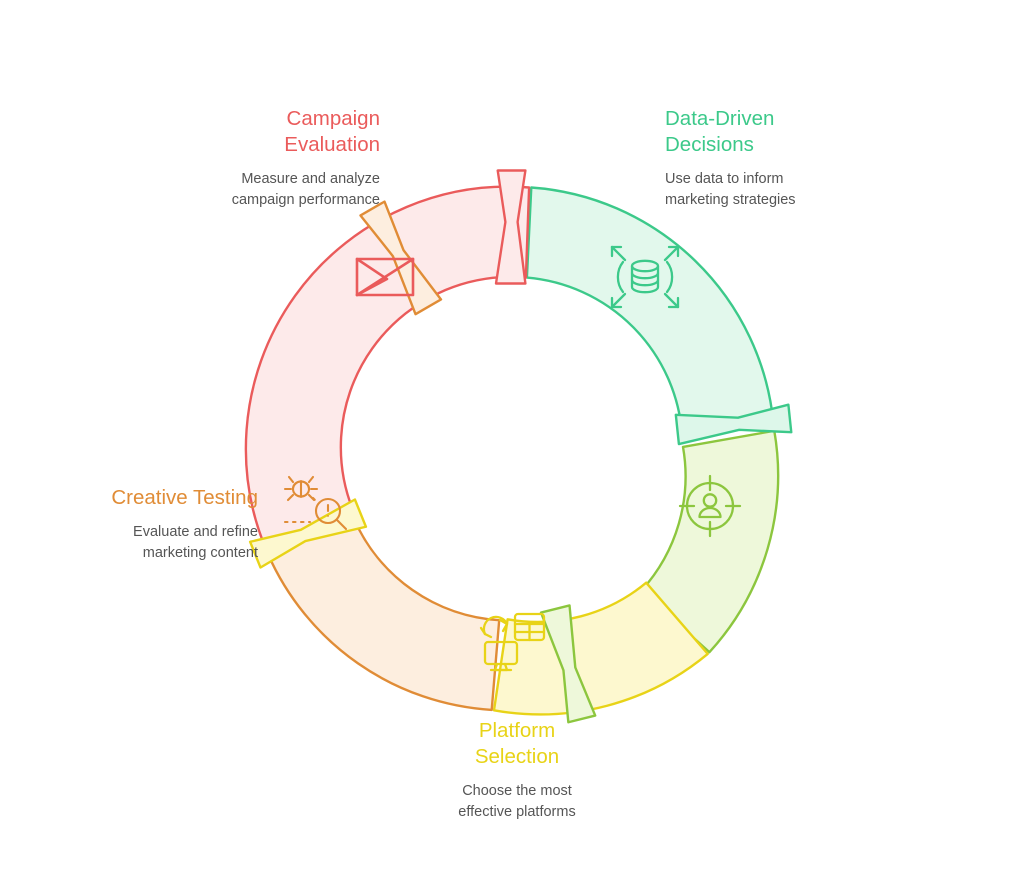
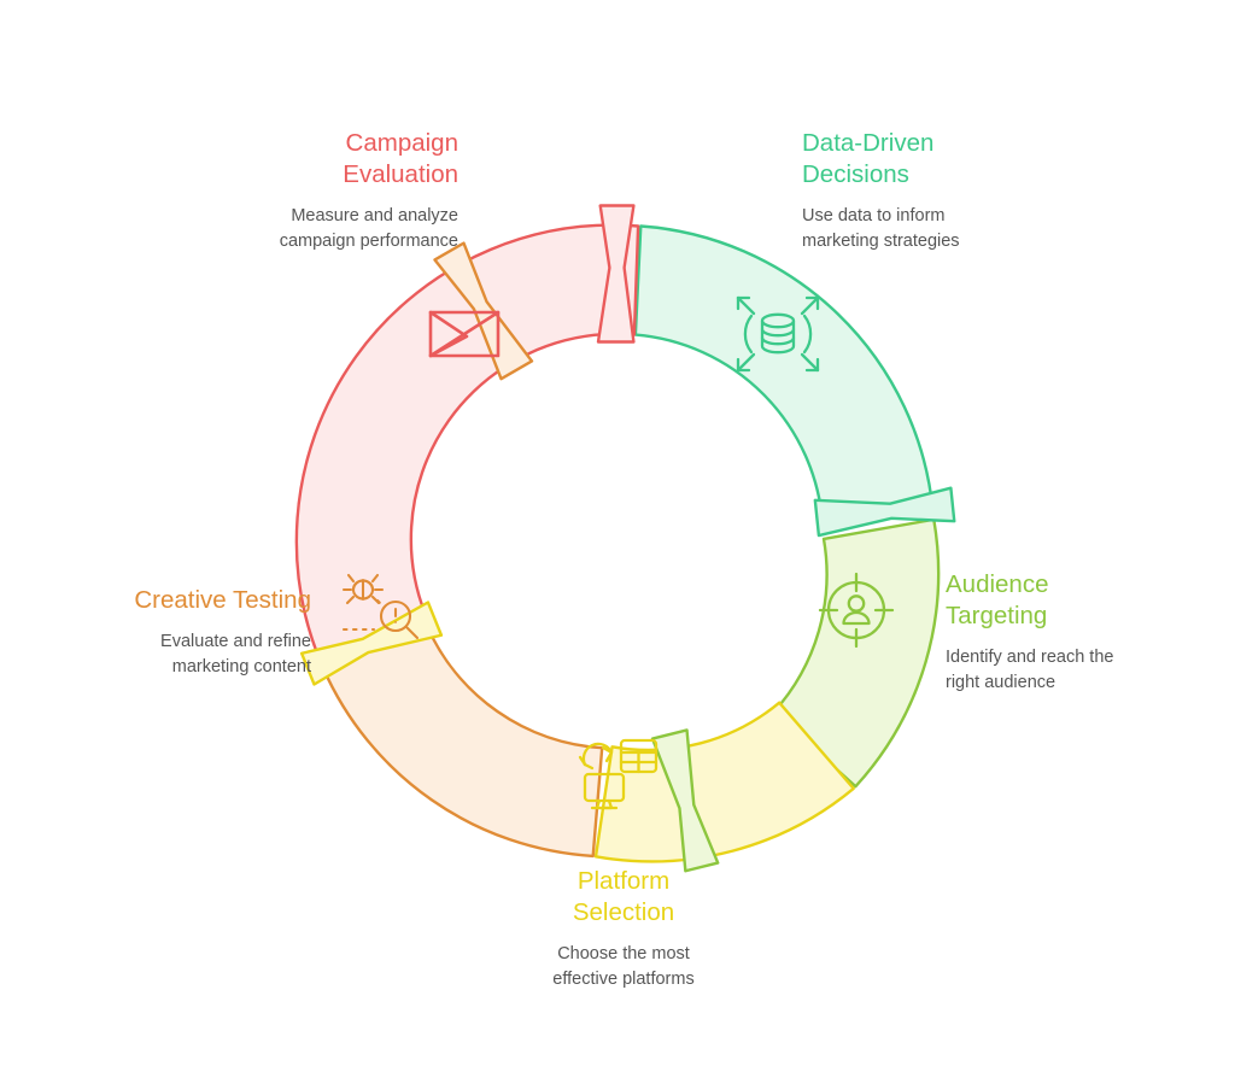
  Campaign
  Evaluation
  Measure and analyze
  campaign performance
  Data-Driven
  Decisions
  Use data to inform
  marketing strategies
+ Audience
+ Targeting
+ Identify and reach the
+ right audience
  Platform
  Selection
  Choose the most
  effective platforms
  Creative Testing
  Evaluate and refine
  marketing content
